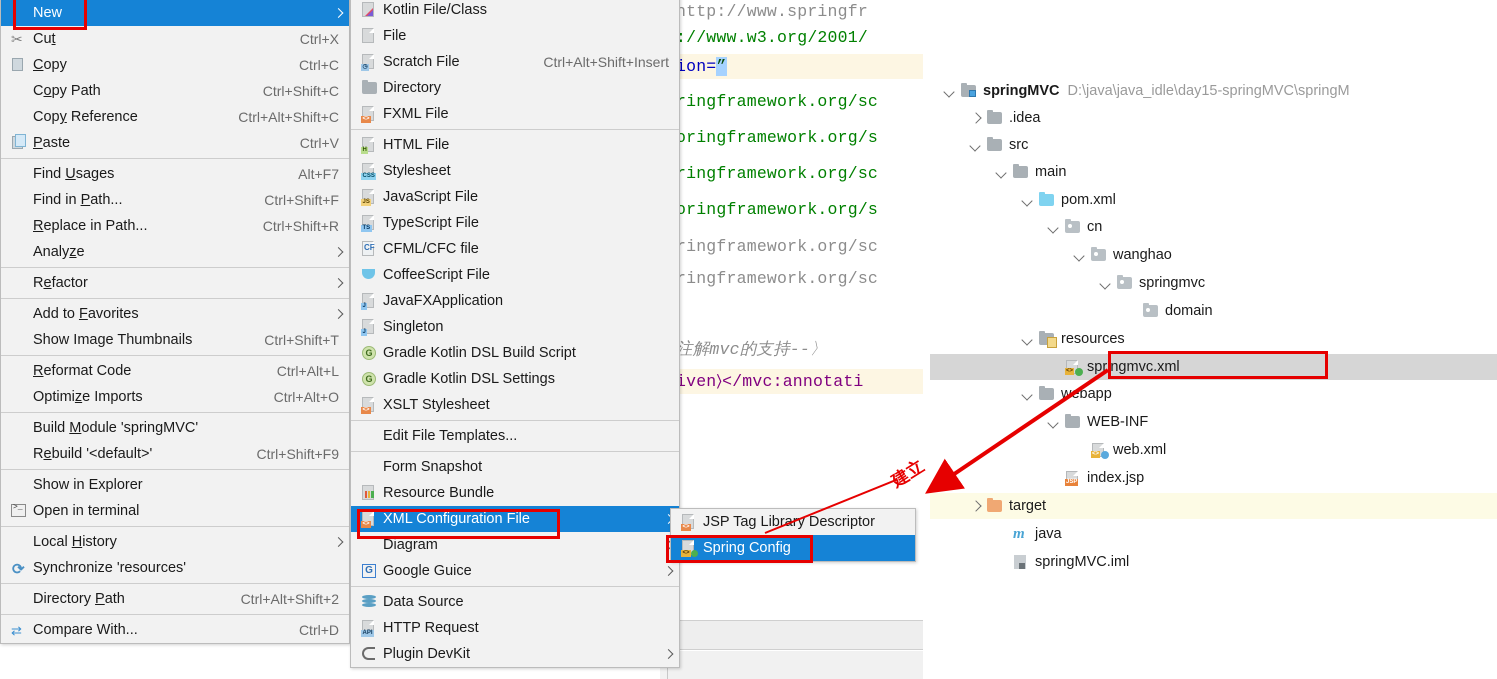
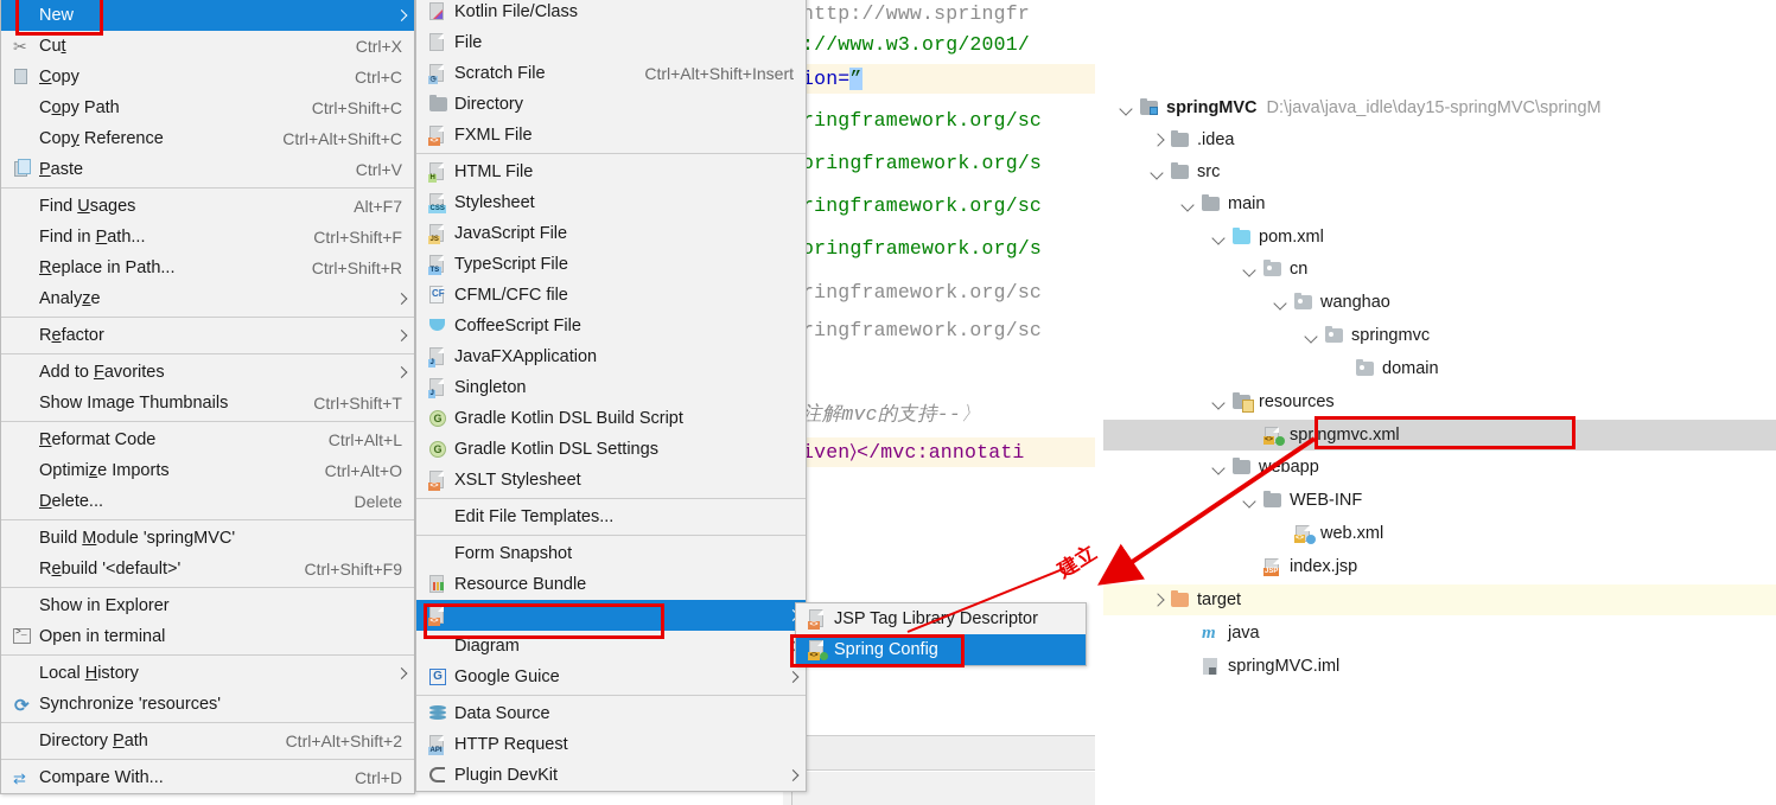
  http://www.springfr
  ://www.w3.org/2001/
  ion=”
  ringframework.org/sc
  oringframework.org/s
  ringframework.org/sc
  oringframework.org/s
  ringframework.org/sc
  ringframework.org/sc
  注解mvc的支持--〉
  iven〉</mvc:annotati
  springMVC
  D:\java\java_idle\day15-springMVC\springM
  .idea
  src
  main
  pom.xml
  cn
  wanghao
  springmvc
  domain
  resources
  springmvc.xml
  wbapp
  WEB-INF
  web.xml
  index.jsp
  target
  m
  java
  springMVC.iml
  New
  ✂
  Cut
  Ctrl+X
  Copy
  Ctrl+C
  Copy Path
  Ctrl+Shift+C
  Copy Reference
  Ctrl+Alt+Shift+C
  Paste
  Ctrl+V
  Find Usages
  Alt+F7
  Find in Path...
  Ctrl+Shift+F
  Replace in Path...
  Ctrl+Shift+R
  Analyze
  Refactor
  Add to Favorites
  Show Image Thumbnails
  Ctrl+Shift+T
  Reformat Code
  Ctrl+Alt+L
  Optimize Imports
  Ctrl+Alt+O
+ Delete...
+ Delete
  Build Module 'springMVC'
  Rebuild '<default>'
  Ctrl+Shift+F9
  Show in Explorer
  Open in terminal
  Local History
  ⟳
  Synchronize 'resources'
  Directory Path
  Ctrl+Alt+Shift+2
  ⇄
  Compare With...
  Ctrl+D
  Kotlin File/Class
  File
  Scratch File
  Ctrl+Alt+Shift+Insert
  Directory
  FXML File
  HTML File
  Stylesheet
  JavaScript File
  TypeScript File
  CF
  CFML/CFC file
  CoffeeScript File
  JavaFXApplication
  Singleton
  G
  Gradle Kotlin DSL Build Script
  G
  Gradle Kotlin DSL Settings
  XSLT Stylesheet
  Edit File Templates...
  Form Snapshot
  Resource Bundle
- XML Configuration File
  Diagram
  G
  Google Guice
  Data Source
  HTTP Request
  Plugin DevKit
  JSP Tag Library Descriptor
  Spring Config
